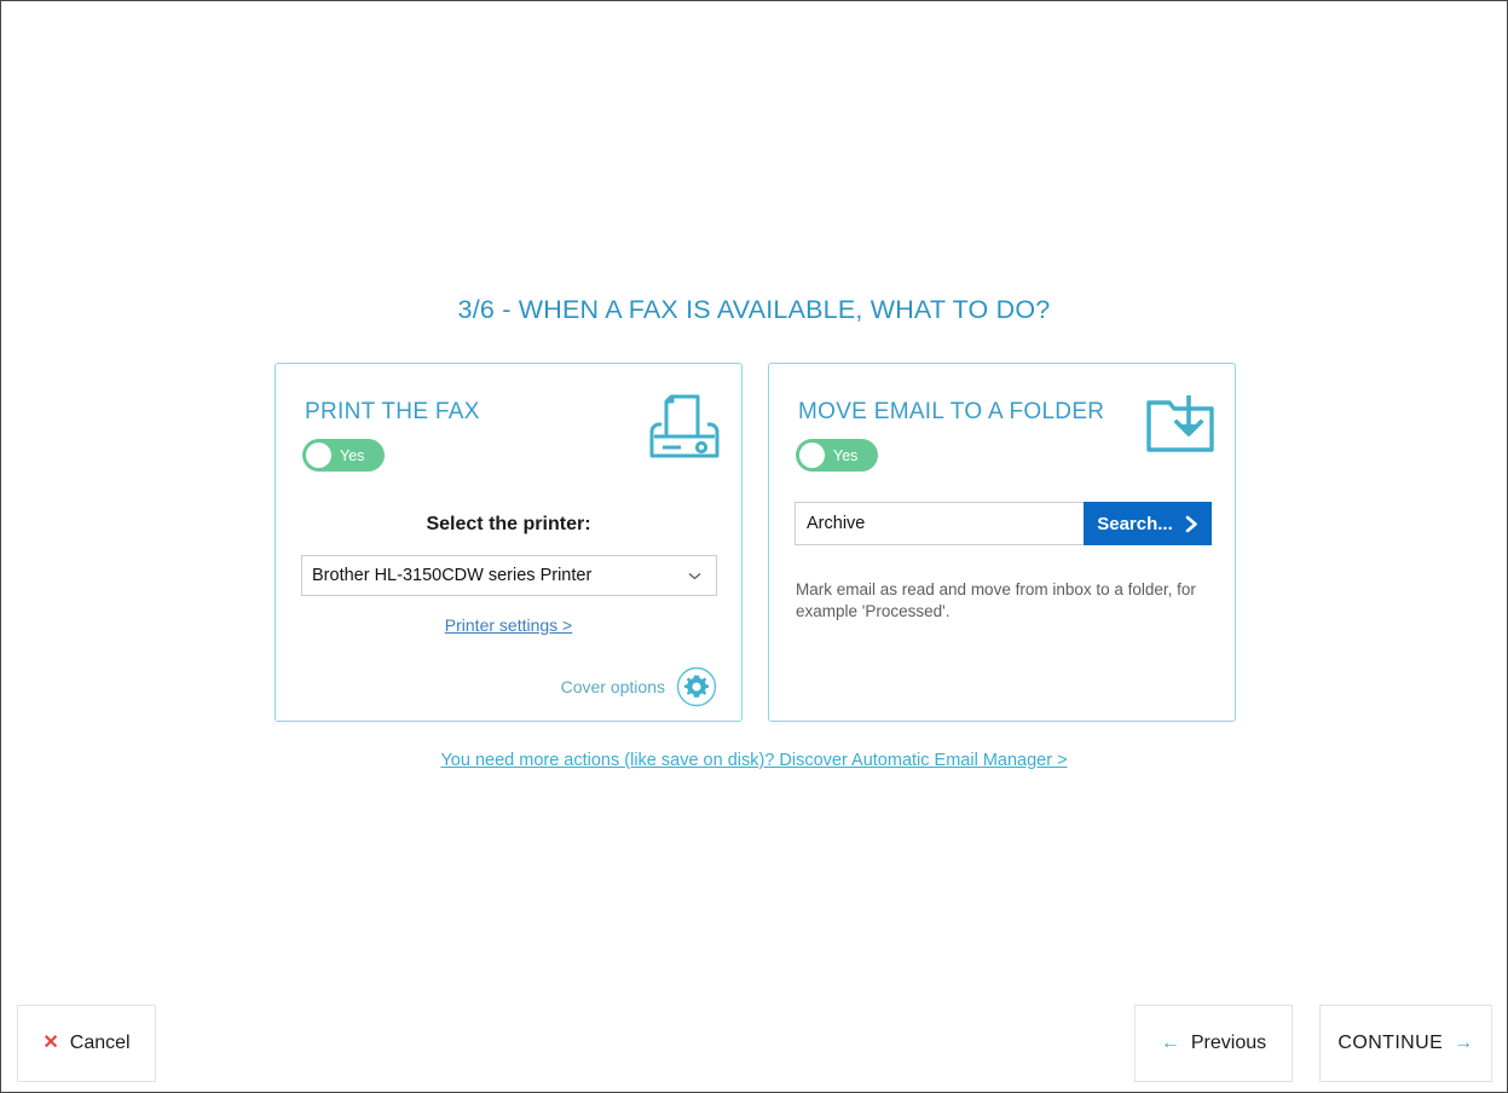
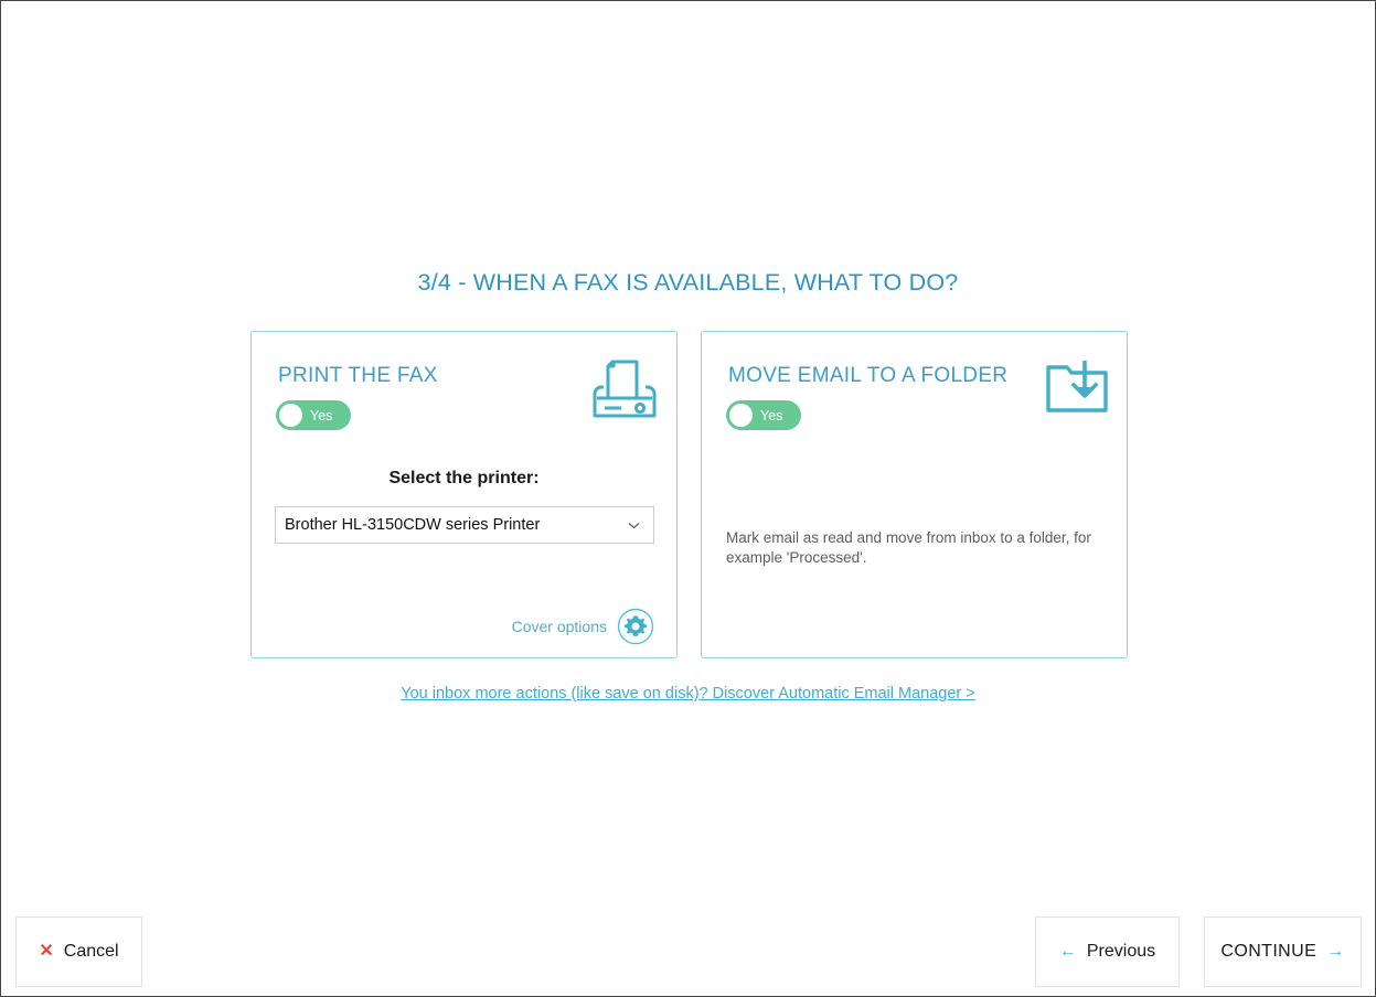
- 3/6 - WHEN A FAX IS AVAILABLE, WHAT TO DO?
+ 3/4 - WHEN A FAX IS AVAILABLE, WHAT TO DO?
  PRINT THE FAX
  Yes
  Select the printer:
  Brother HL-3150CDW series Printer
- Printer settings >
  Cover options
  MOVE EMAIL TO A FOLDER
  Yes
- Archive
- Search...
  Mark email as read and move from inbox to a folder, for example 'Processed'.
- You need more actions (like save on disk)? Discover Automatic Email Manager >
+ You inbox more actions (like save on disk)? Discover Automatic Email Manager >
  ✕
  Cancel
  ←
  Previous
  CONTINUE
  →
